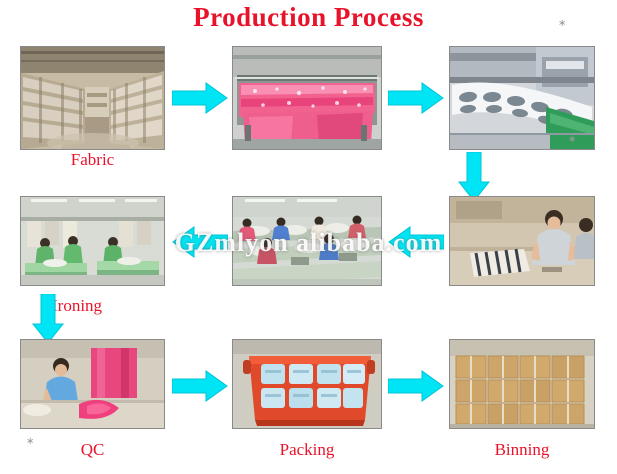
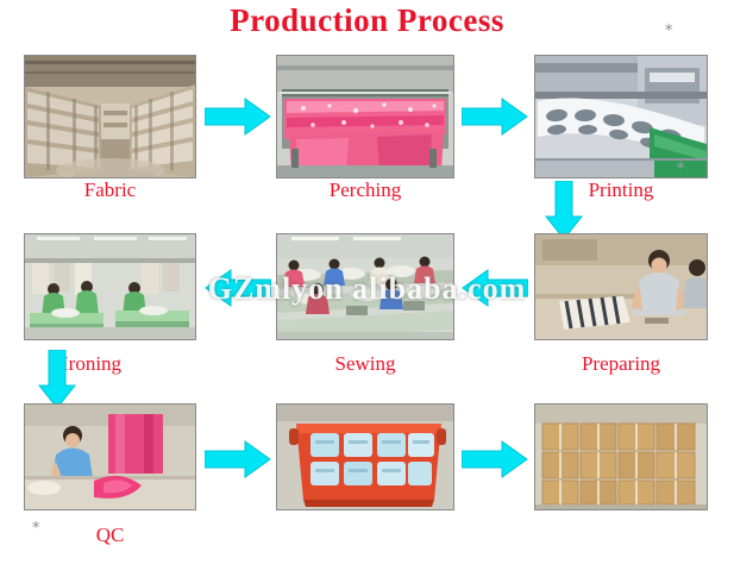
  Production Process
  Fabric
+ Perching
+ Printing
  roning
+ Sewing
+ Preparing
  QC
- Packing
- Binning
  GZmlyon alibaba.com
  ∗
  ∗
  ∗
